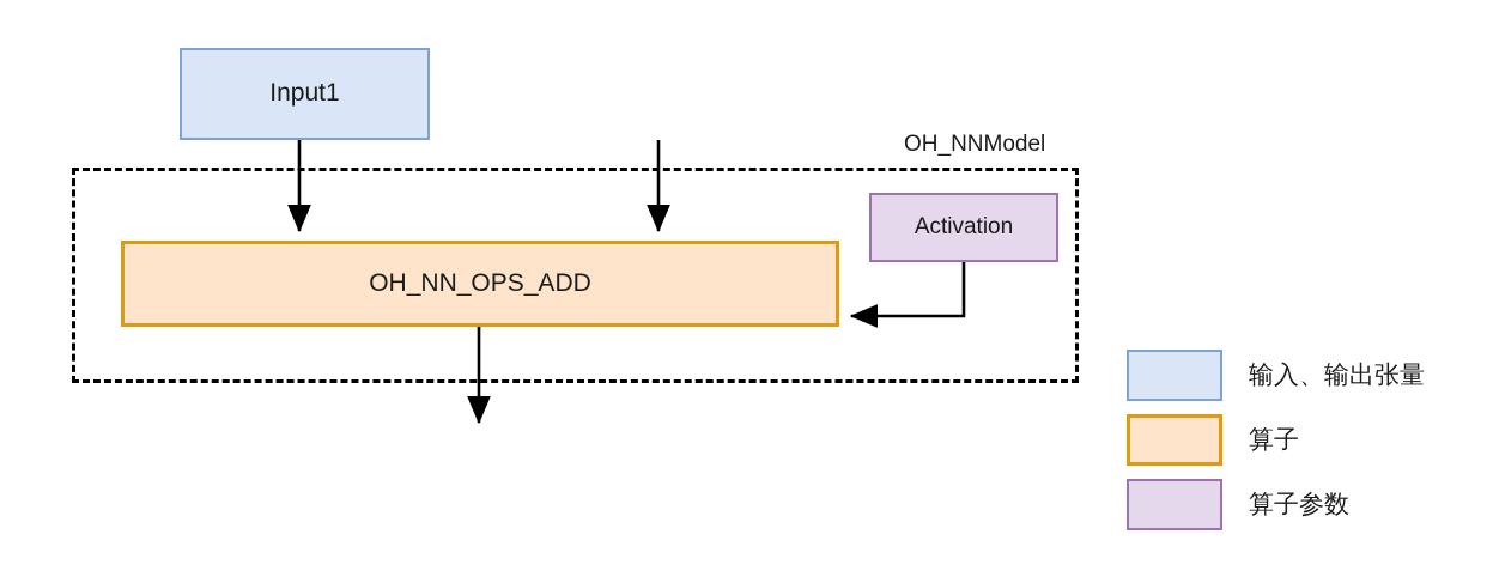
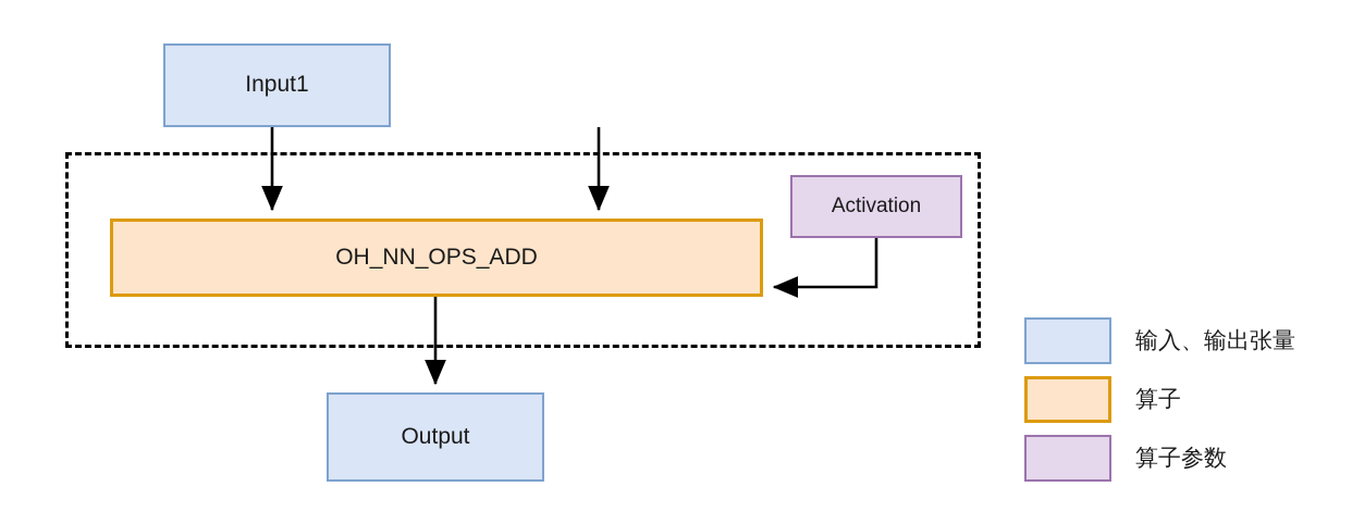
- OH_NNModel
  Input1
  OH_NN_OPS_ADD
  Activation
+ Output
  输入、输出张量
  算子
  算子参数
